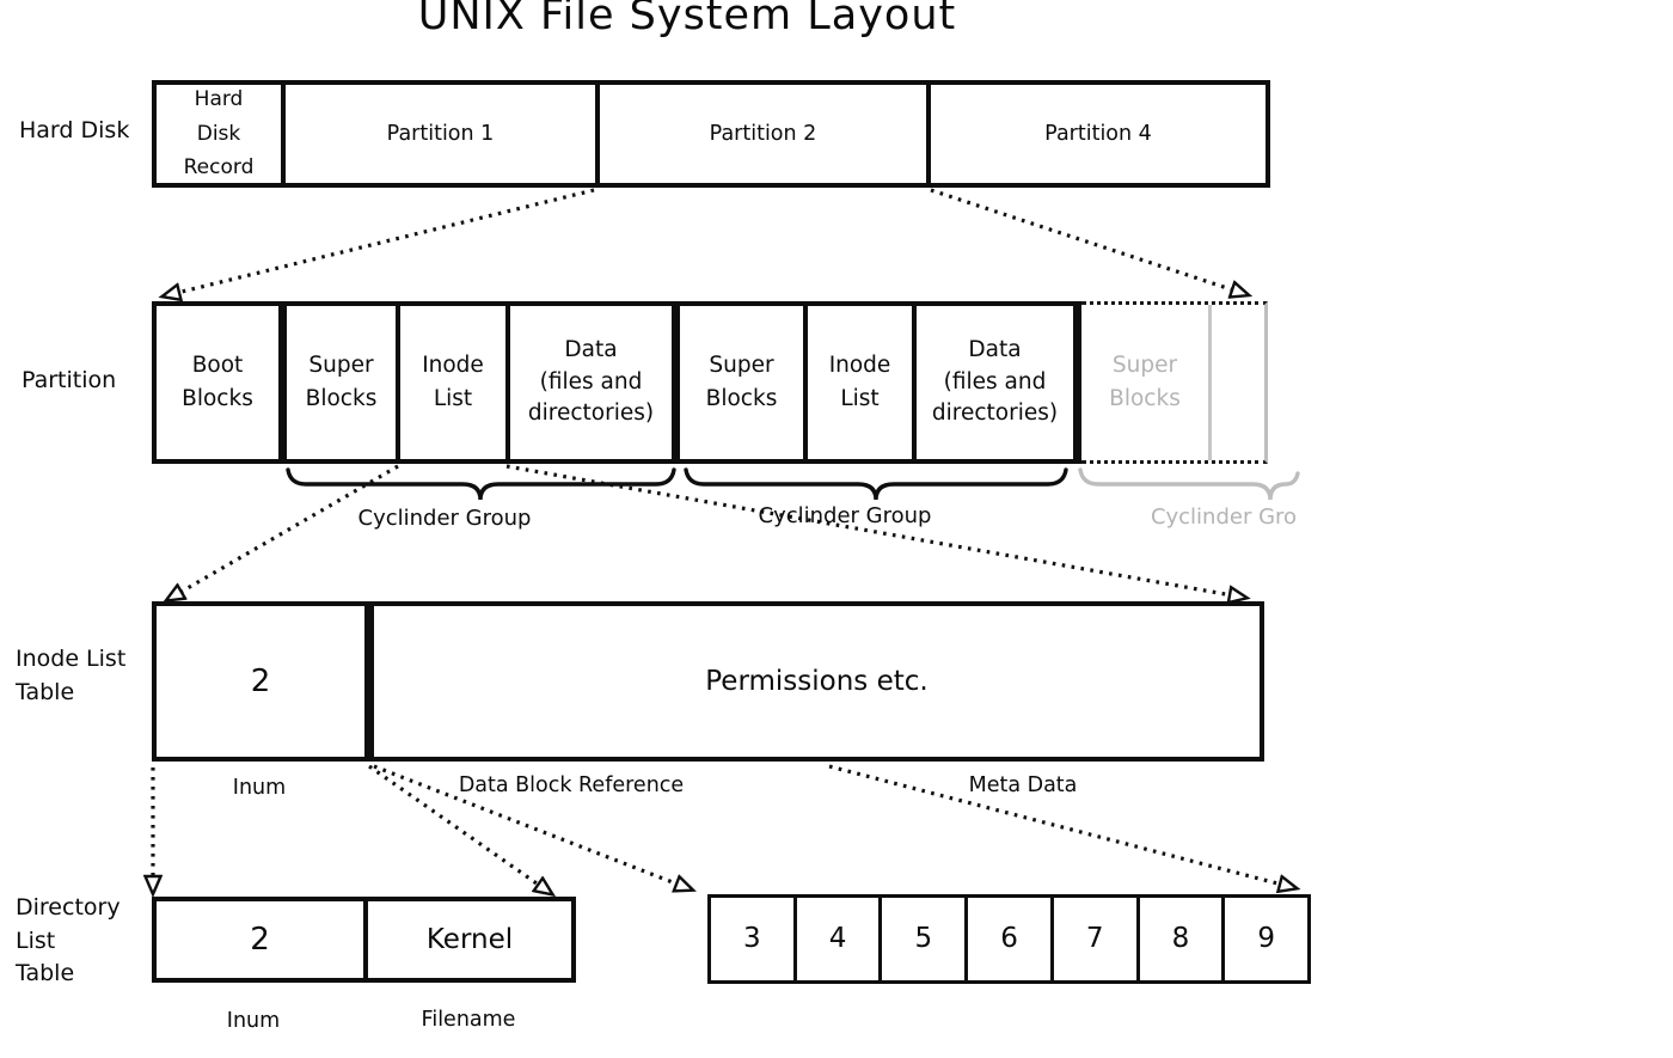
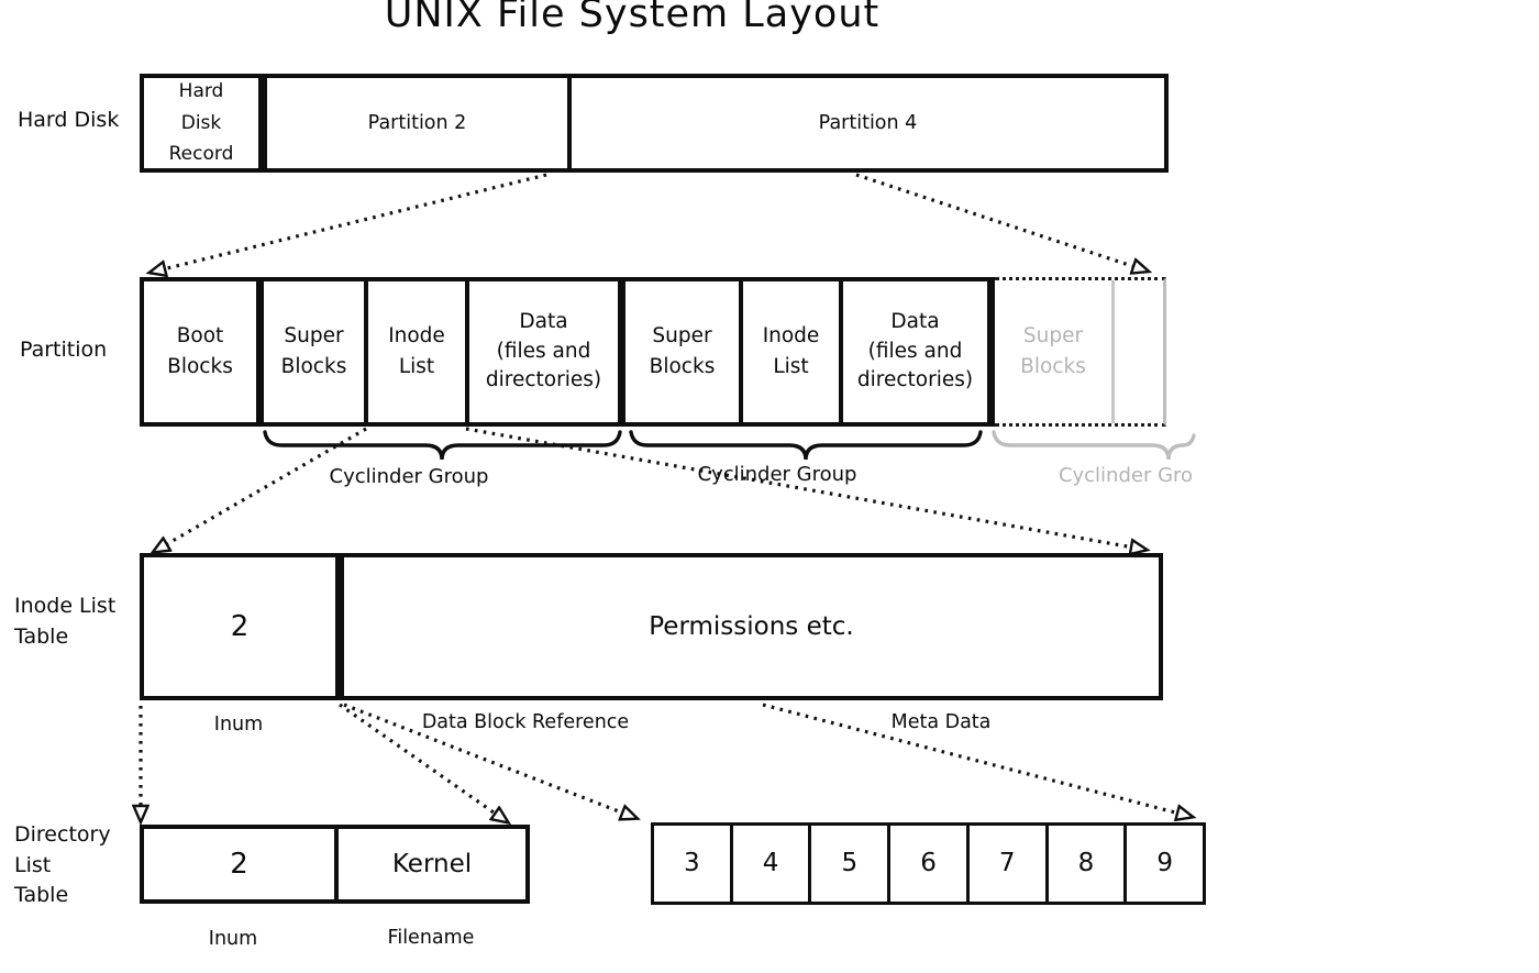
  UNIX File System Layout
  Hard Disk
  Partition
  Inode List
  Table
  Directory
  List
  Table
  Hard
  Disk
  Record
- Partition 1
  Partition 2
  Partition 4
  Boot
  Blocks
  Super
  Blocks
  Inode
  List
  Data
  (files and
  directories)
  Super
  Blocks
  Inode
  List
  Data
  (files and
  directories)
  Super
  Blocks
  Cyclinder Group
  Clinder Group
  Cyclinder Gro
  2
  Permissions etc.
  Inum
  Data Block Reference
  Meta Data
  2
  Kernel
  Inum
  Filename
  3
  4
  5
  6
  7
  8
  9
